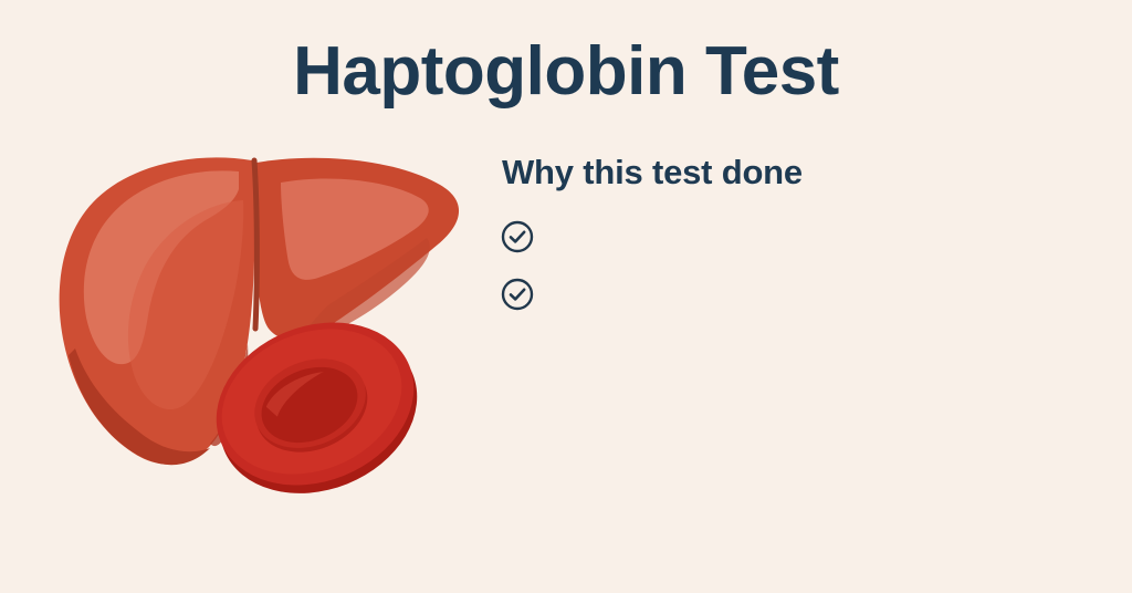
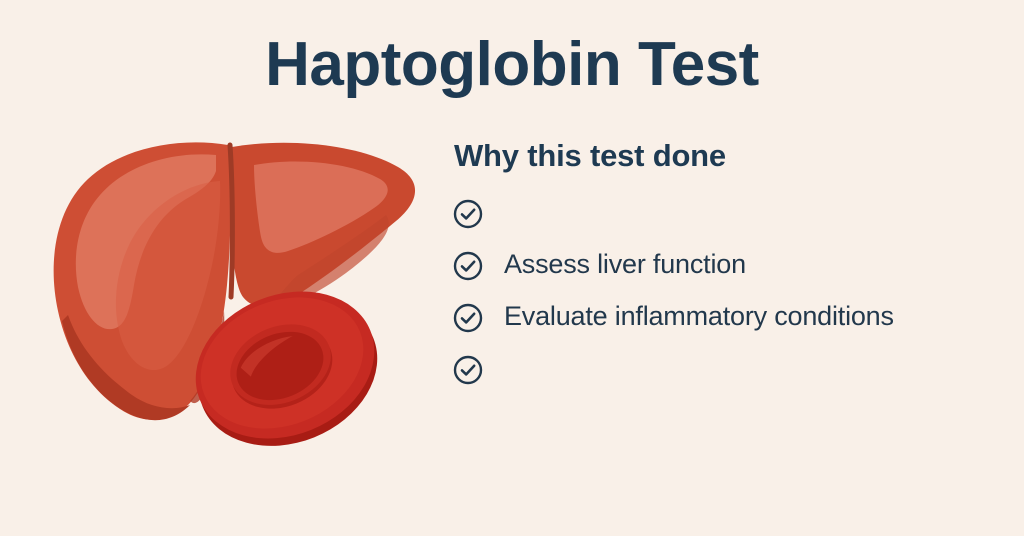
  Haptoglobin Test
  Why this test done
+ Assess liver function
+ Evaluate inflammatory conditions
